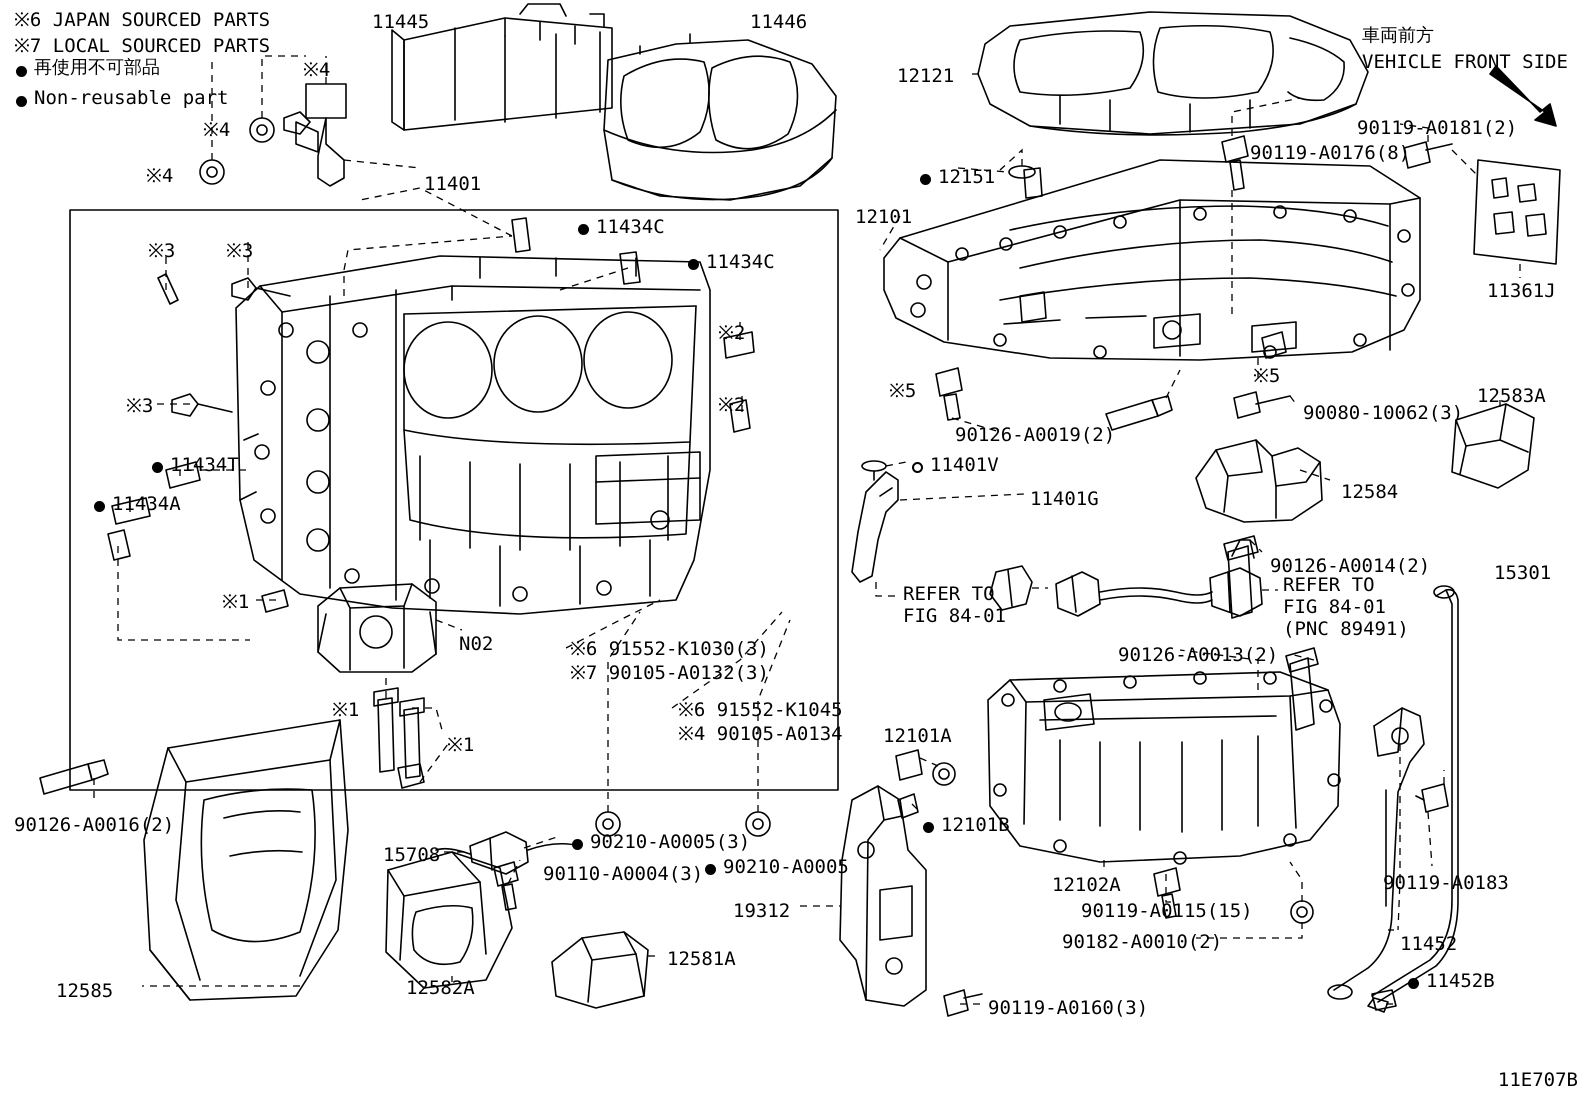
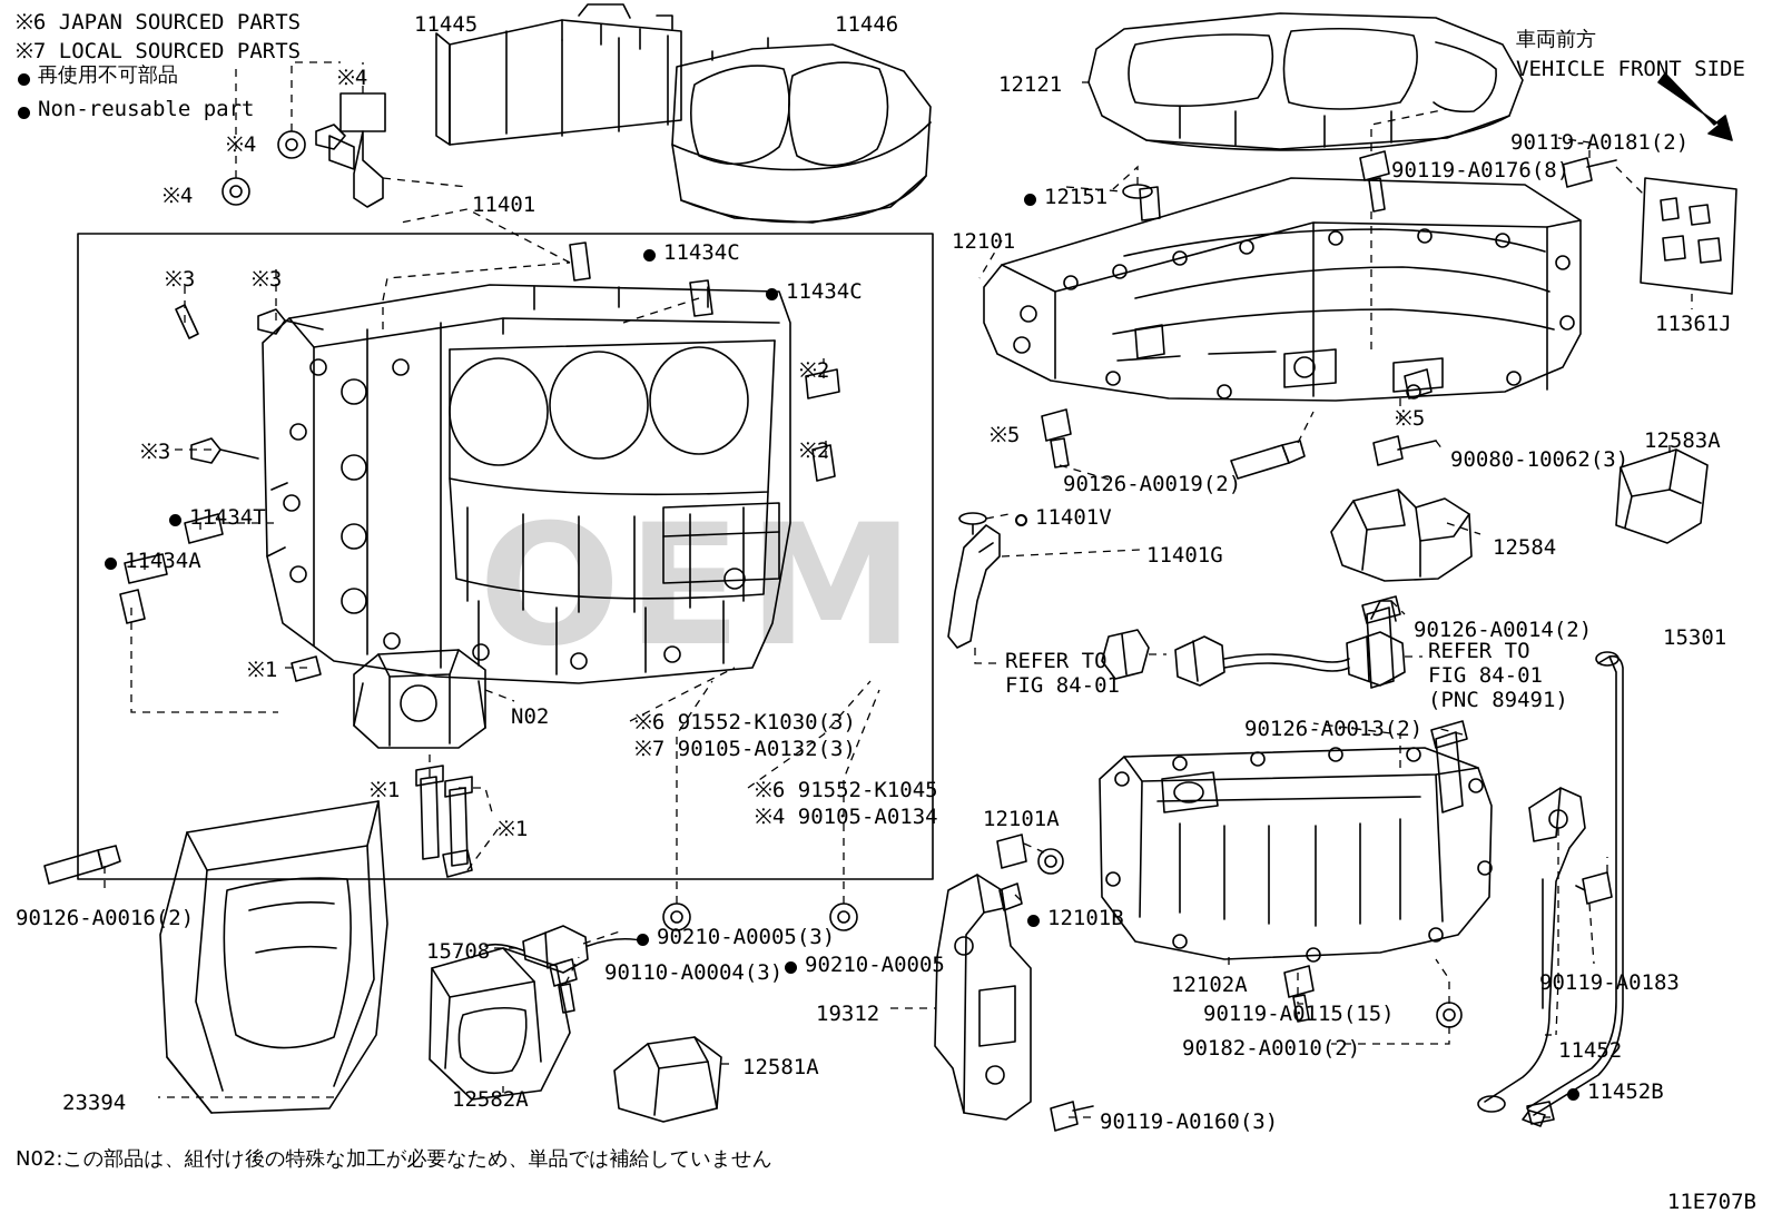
+ OEM
  ※6 JAPAN SOURCED PARTS
  ※7 LOCAL SOURCED PARTS
  再使用不可部品
  Non-reusable part
  車両前方
  VEHICLE FRONT SIDE
  11445
  11446
  12121
  90119-A0181(2)
  90119-A0176(8)
  ※4
  ※4
  ※4
  11401
  12151
  12101
  11361J
  11434C
  11434C
  ※3
  ※3
  ※2
  ※2
  ※3
  ※5
  ※5
  90080-10062(3)
  90126-A0019(2)
  12583A
  12584
  11434T
  11434A
  11401V
  11401G
  90126-A0014(2)
  15301
  REFER TO
  FIG 84-01
  REFER TO
  FIG 84-01
  (PNC 89491)
  N02
  ※1
  ※1
  ※1
  ※6 91552-K1030(3)
  ※7 90105-A0132(3)
  ※6 91552-K1045
  ※4 90105-A0134
  90126-A0013(2)
  12101A
  12101B
  90126-A0016(2)
  15708
  90210-A0005(3)
  90110-A0004(3)
  90210-A0005
  12102A
  90119-A0183
  90119-A0115(15)
  90182-A0010(2)
  11452
  19312
  12581A
- 12585
+ 23394
  12582A
  11452B
  90119-A0160(3)
+ N02:この部品は、組付け後の特殊な加工が必要なため、単品では補給していません
  11E707B
